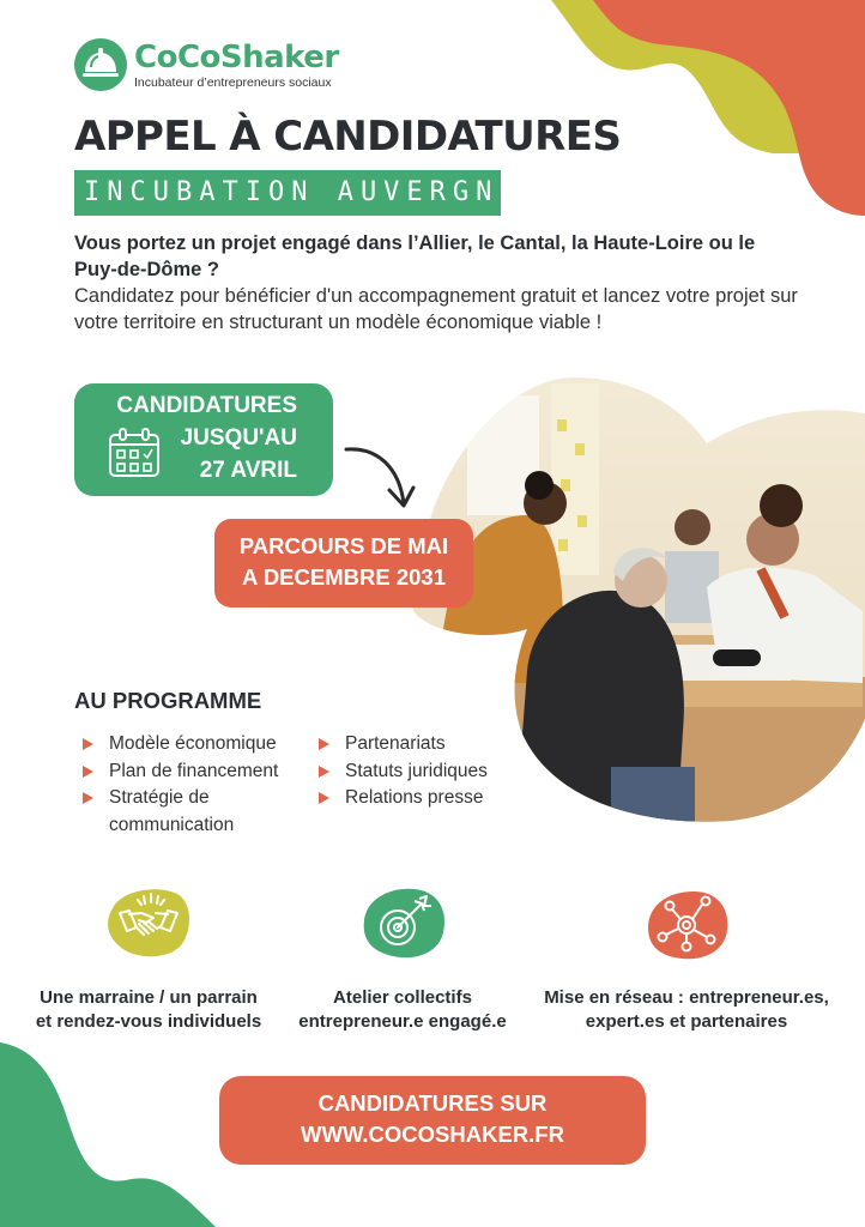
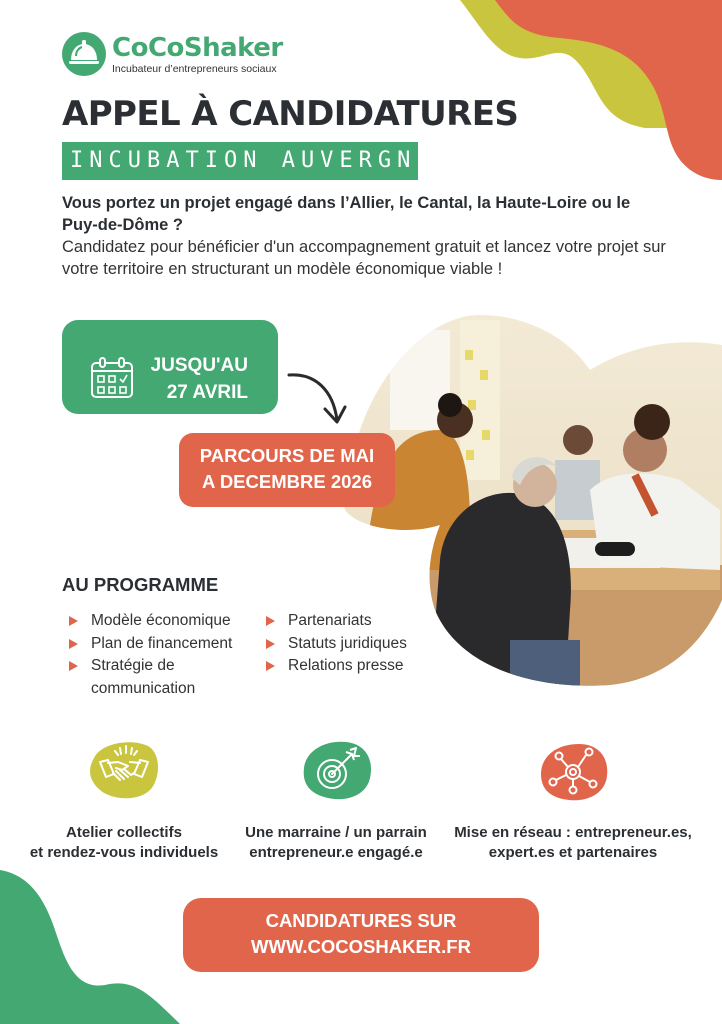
  CoCoShaker
  Incubateur d’entrepreneurs sociaux
  APPEL À CANDIDATURES
  INCUBATION AUVERGNE
  Vous portez un projet engagé dans l’Allier, le Cantal, la Haute-Loire ou le Puy-de-Dôme ?
  Candidatez pour bénéficier d'un accompagnement gratuit et lancez votre projet sur votre territoire en structurant un modèle économique viable !
- CANDIDATURES
  JUSQU'AU
  27 AVRIL
  PARCOURS DE MAI
- A DECEMBRE 2031
+ A DECEMBRE 2026
  AU PROGRAMME
  Modèle économique
  Plan de financement
  Stratégie de communication
  Partenariats
  Statuts juridiques
  Relations presse
- Une marraine / un parrain
+ Atelier collectifs
  et rendez-vous individuels
- Atelier collectifs
+ Une marraine / un parrain
  entrepreneur.e engagé.e
  Mise en réseau : entrepreneur.es,
  expert.es et partenaires
  CANDIDATURES SUR
  WWW.COCOSHAKER.FR
